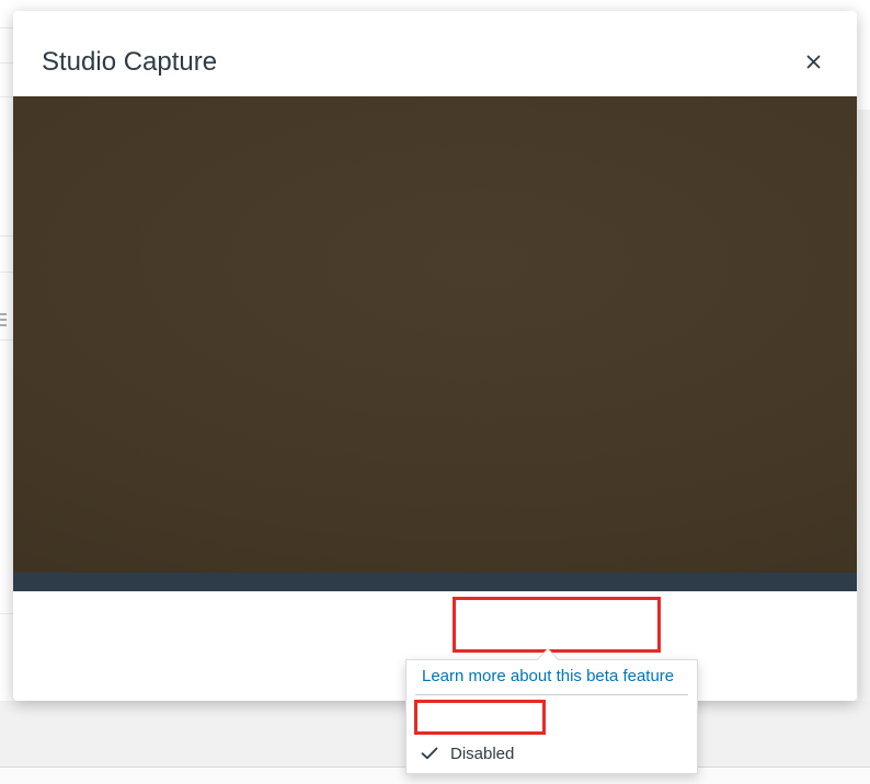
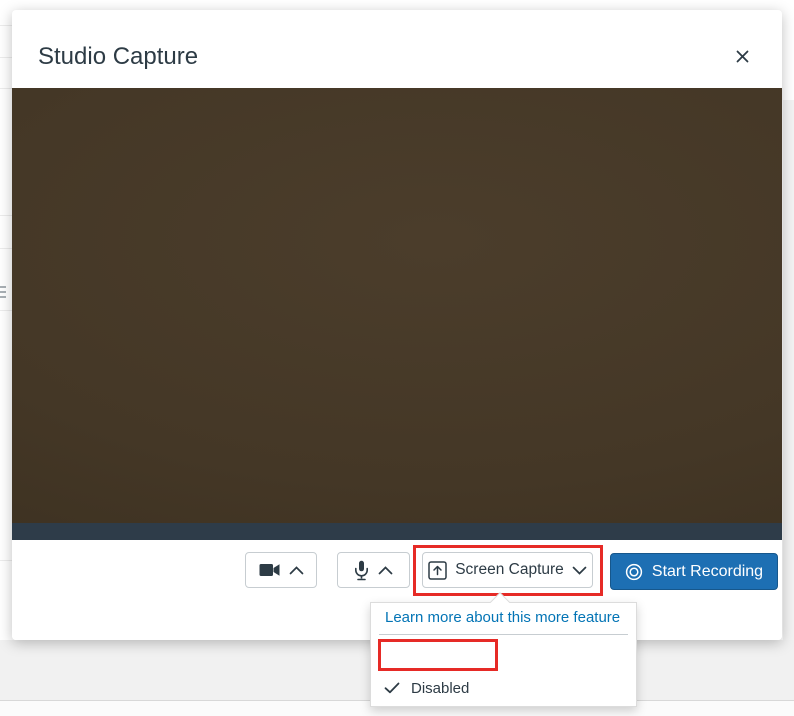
  Studio Capture
+ Screen Capture
+ Start Recording
- Learn more about this beta feature
+ Learn more about this more feature
  Disabled
